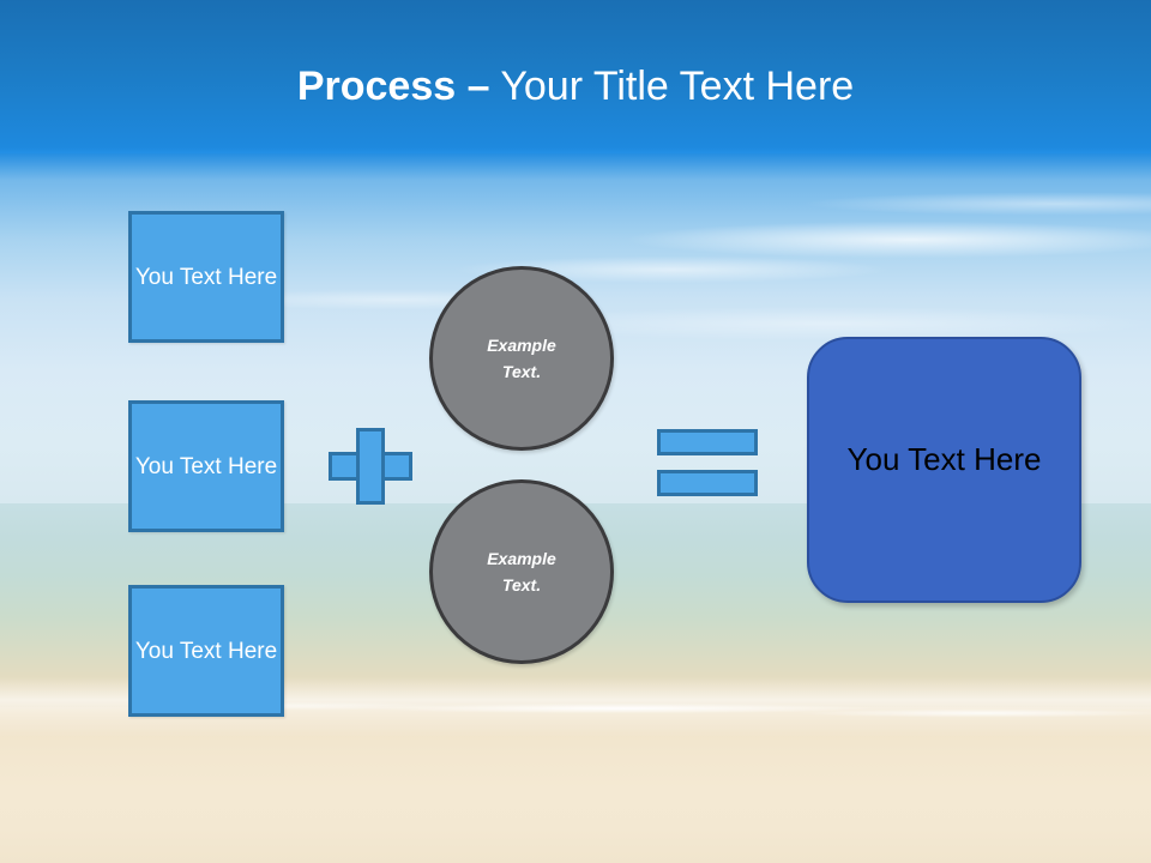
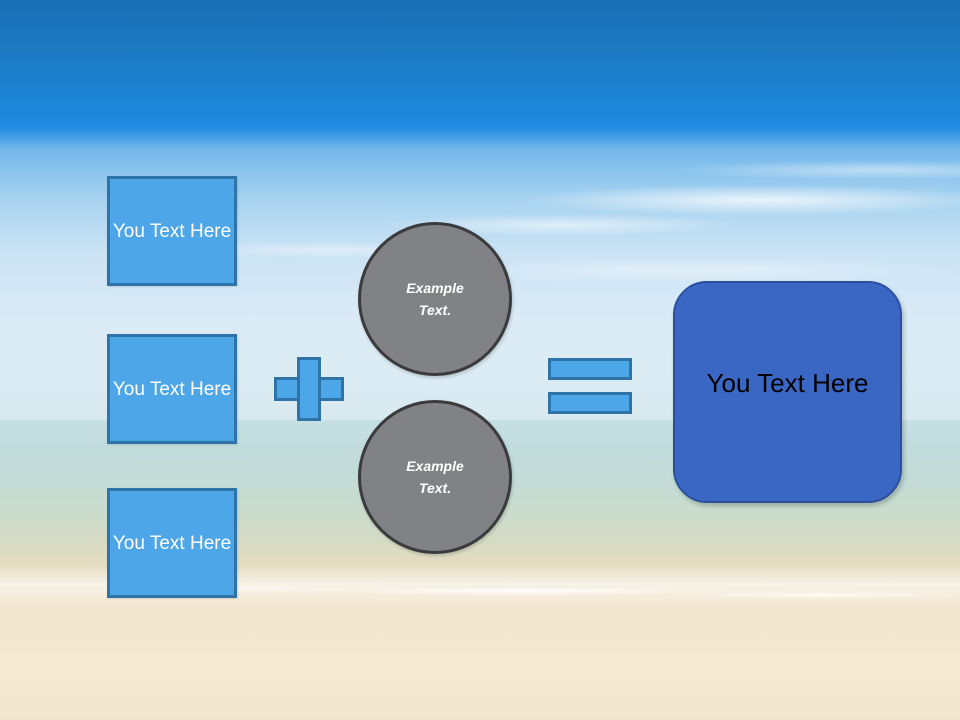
- Process – Your Title Text Here
  You Text Here
  You Text Here
  You Text Here
  Example
  Text.
  Example
  Text.
  You Text Here
